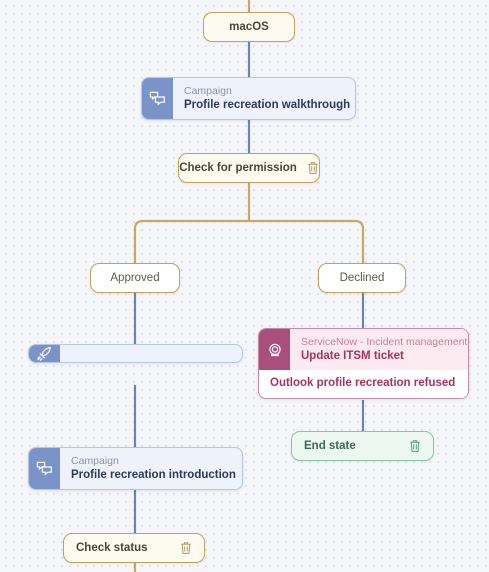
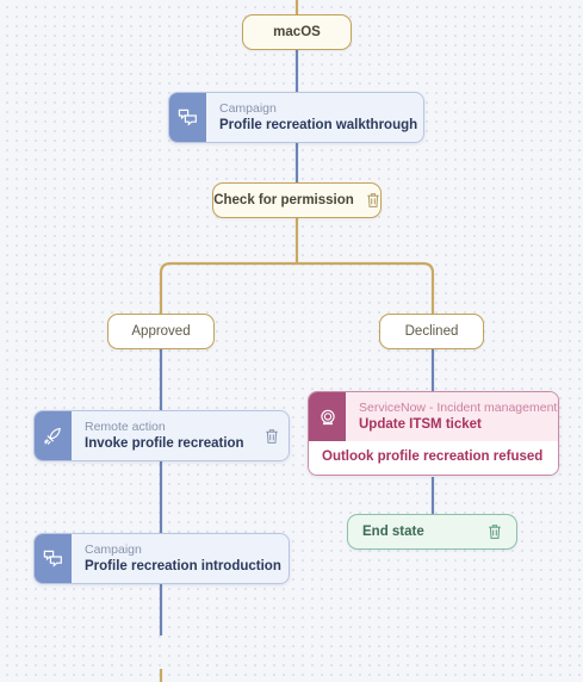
  macOS
  Campaign
  Profile recreation walkthrough
  Check for permission
  Approved
  Declined
+ Remote action
+ Invoke profile recreation
  ServiceNow - Incident management
  Update ITSM ticket
  Outlook profile recreation refused
  End state
  Campaign
  Profile recreation introduction
- Check status
